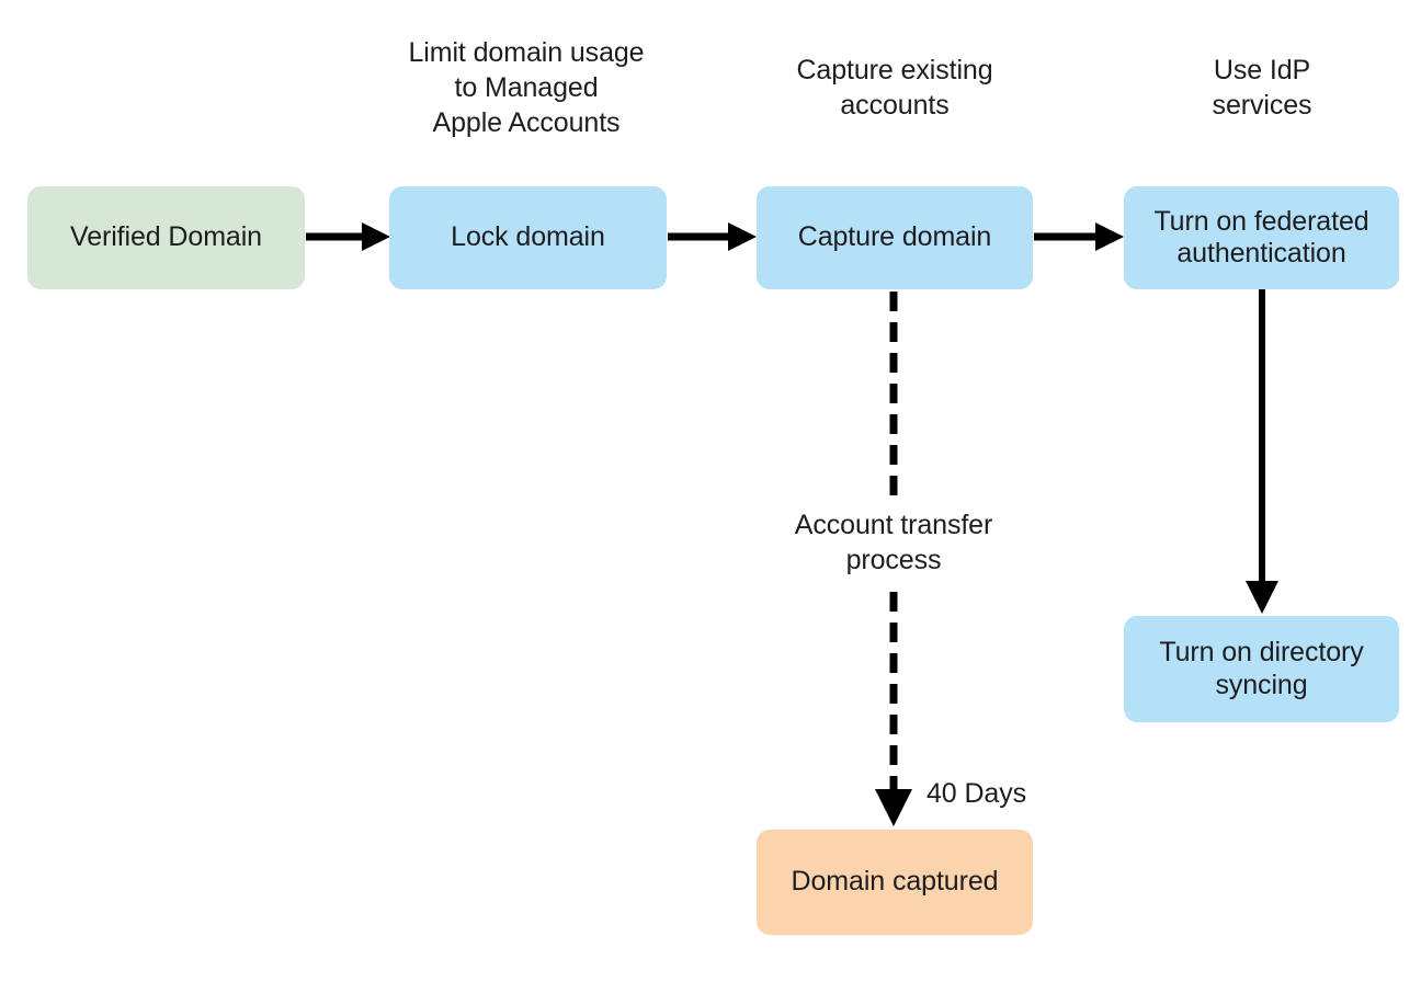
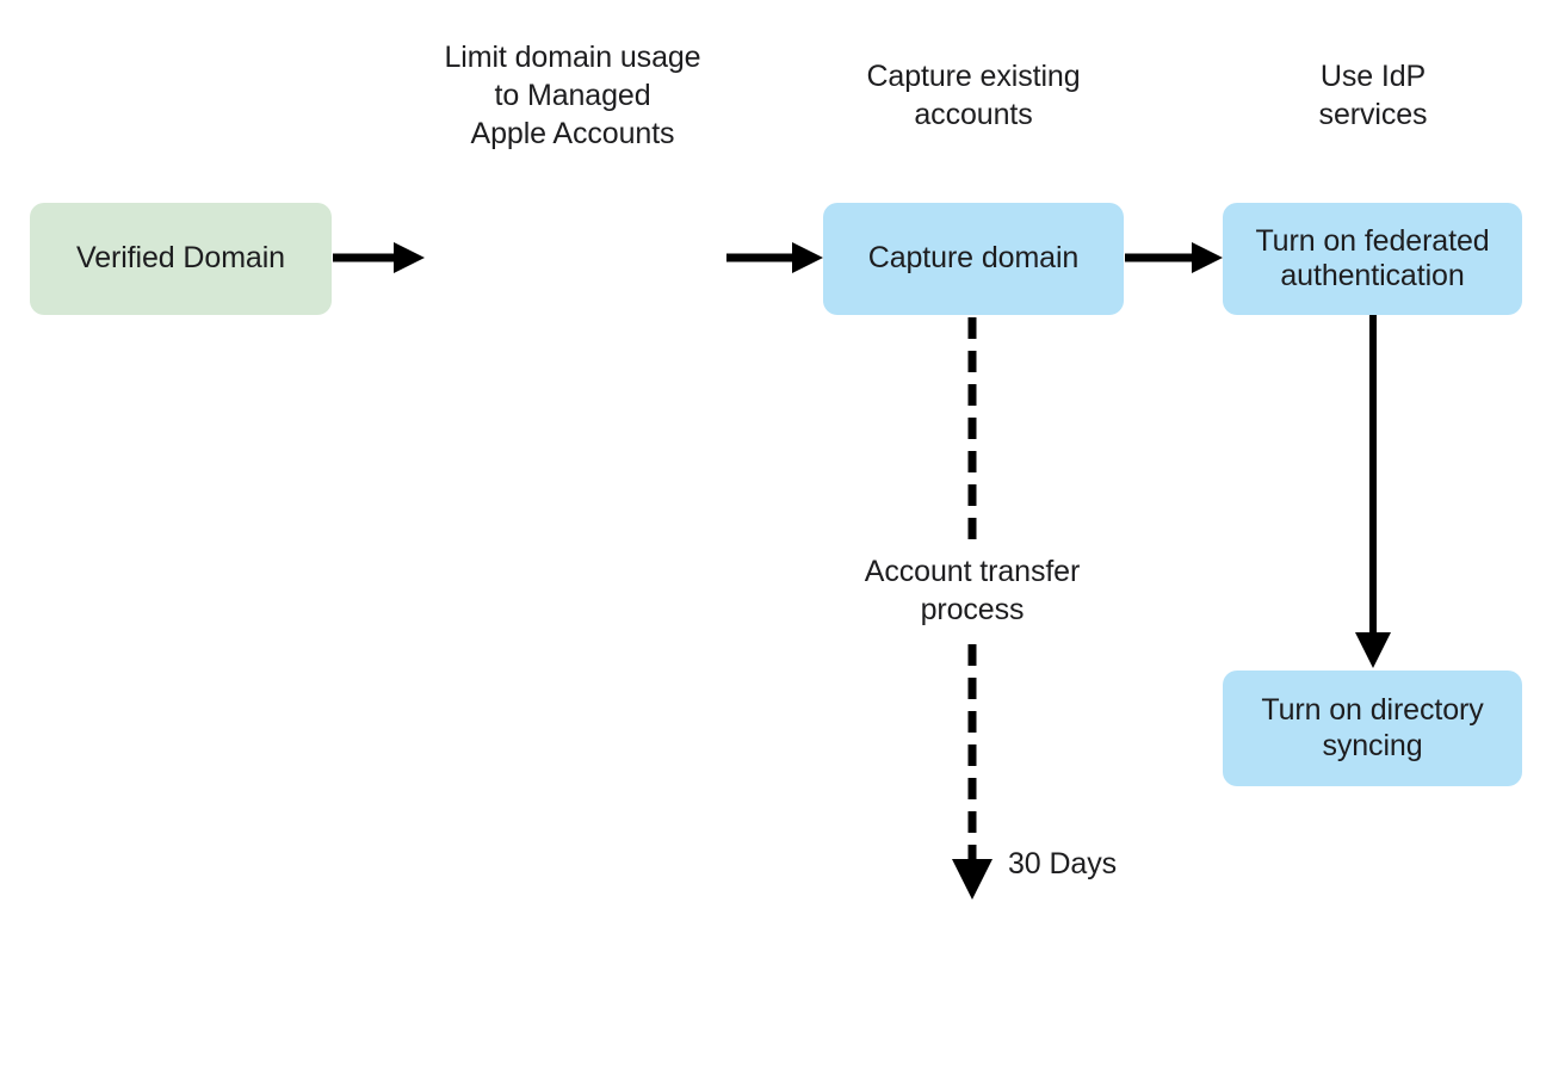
  Verified Domain
- Lock domain
  Capture domain
  Turn on federated authentication
  Turn on directory syncing
- Domain captured
  Limit domain usage
  to Managed
  Apple Accounts
  Capture existing
  accounts
  Use IdP
  services
  Account transfer
  process
- 40 Days
+ 30 Days
